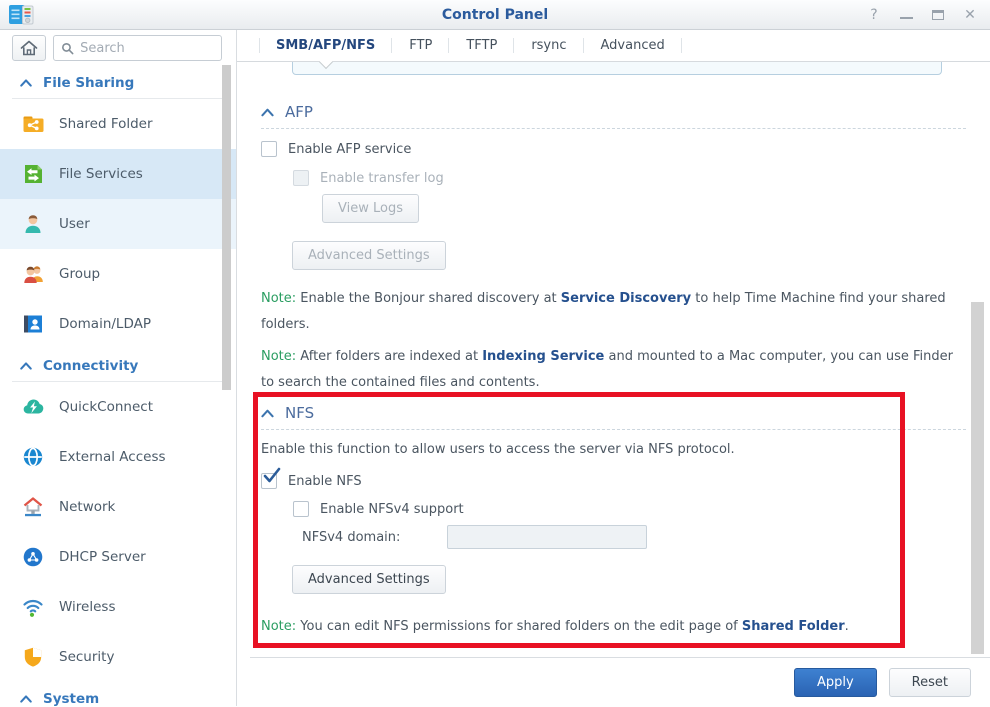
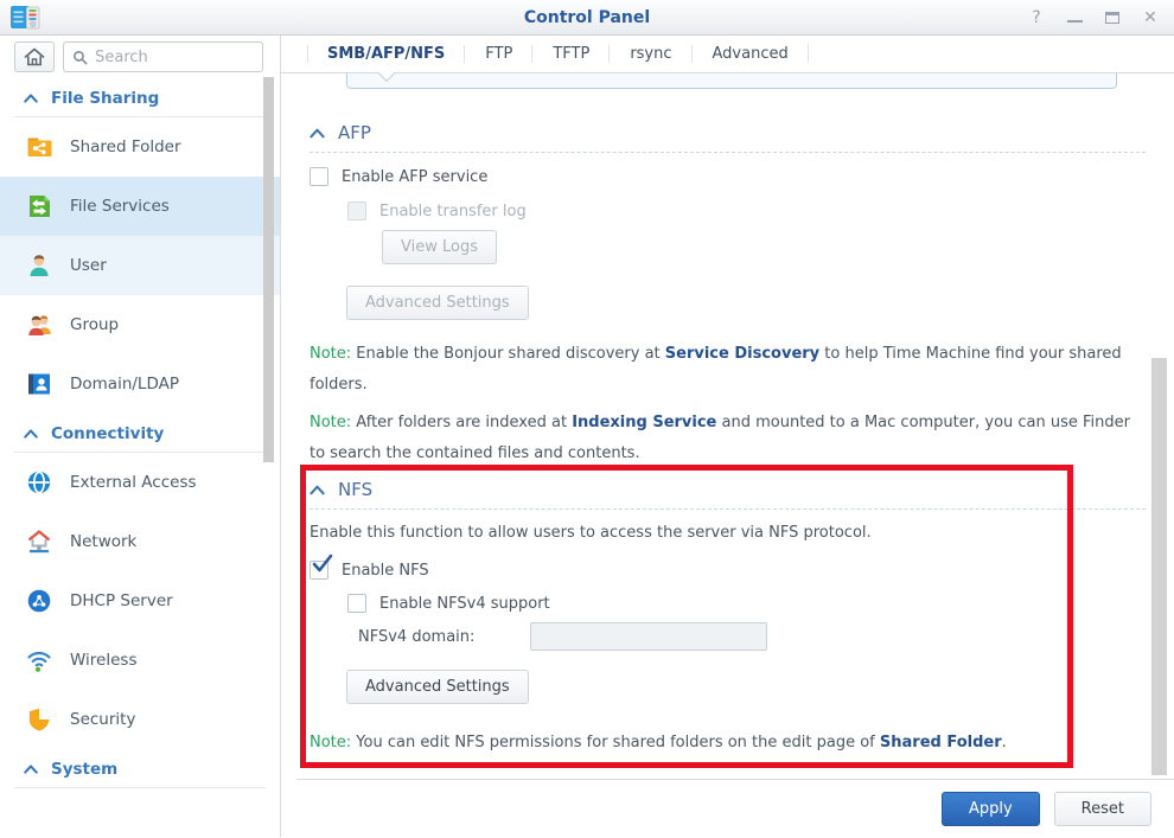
  Control Panel
  ?
  ✕
  Search
  File Sharing
  Shared Folder
  File Services
  User
  Group
  Domain/LDAP
  Connectivity
- QuickConnect
  External Access
  Network
  DHCP Server
  Wireless
  Security
  System
  SMB/AFP/NFS
  FTP
  TFTP
  rsync
  Advanced
  AFP
  Enable AFP service
  Enable transfer log
  View Logs
  Advanced Settings
  Note: Enable the Bonjour shared discovery at Service Discovery to help Time Machine find your shared folders.
  Note: After folders are indexed at Indexing Service and mounted to a Mac computer, you can use Finder to search the contained files and contents.
  NFS
  Enable this function to allow users to access the server via NFS protocol.
  Enable NFS
  Enable NFSv4 support
  NFSv4 domain:
  Advanced Settings
  Note: You can edit NFS permissions for shared folders on the edit page of Shared Folder.
  Apply
  Reset
